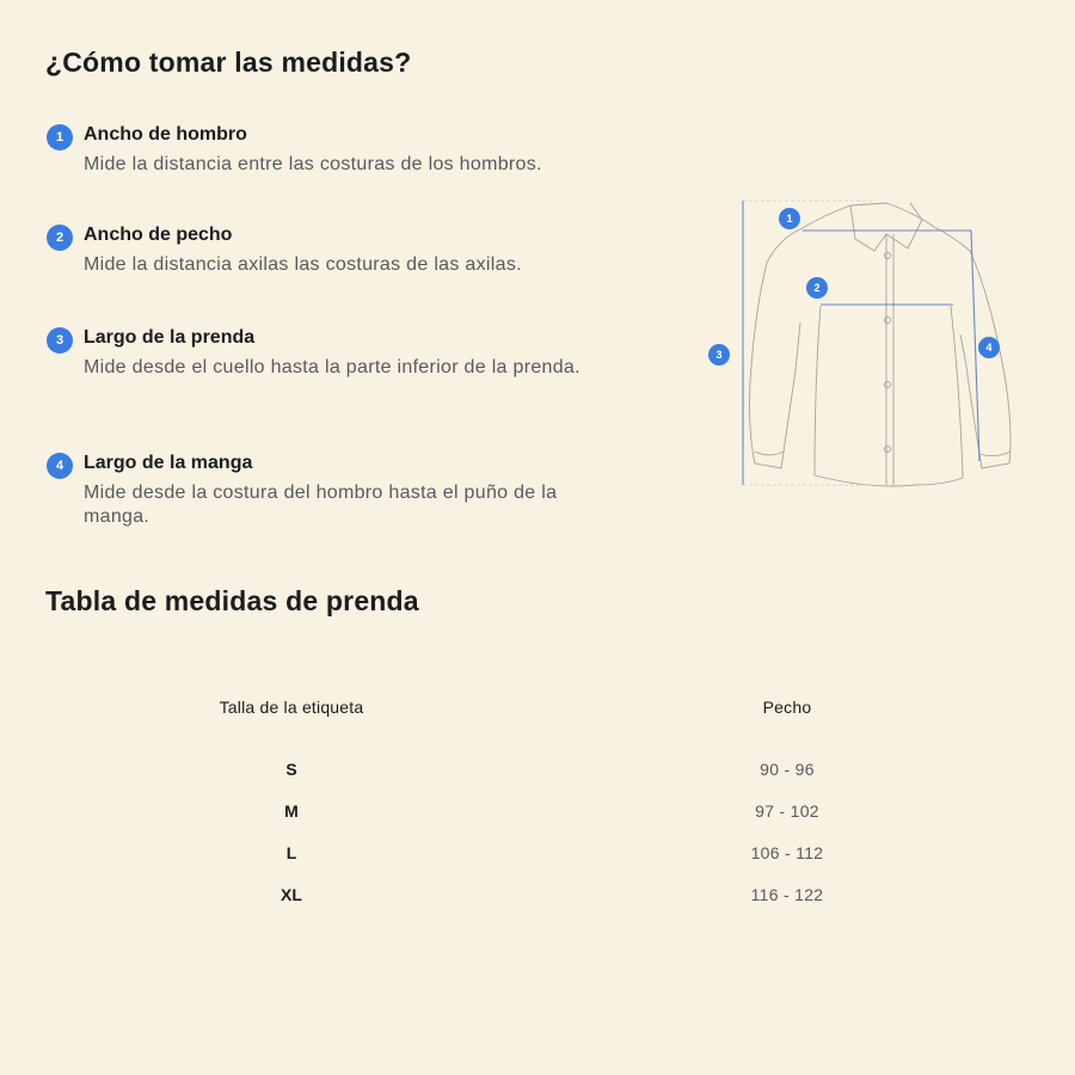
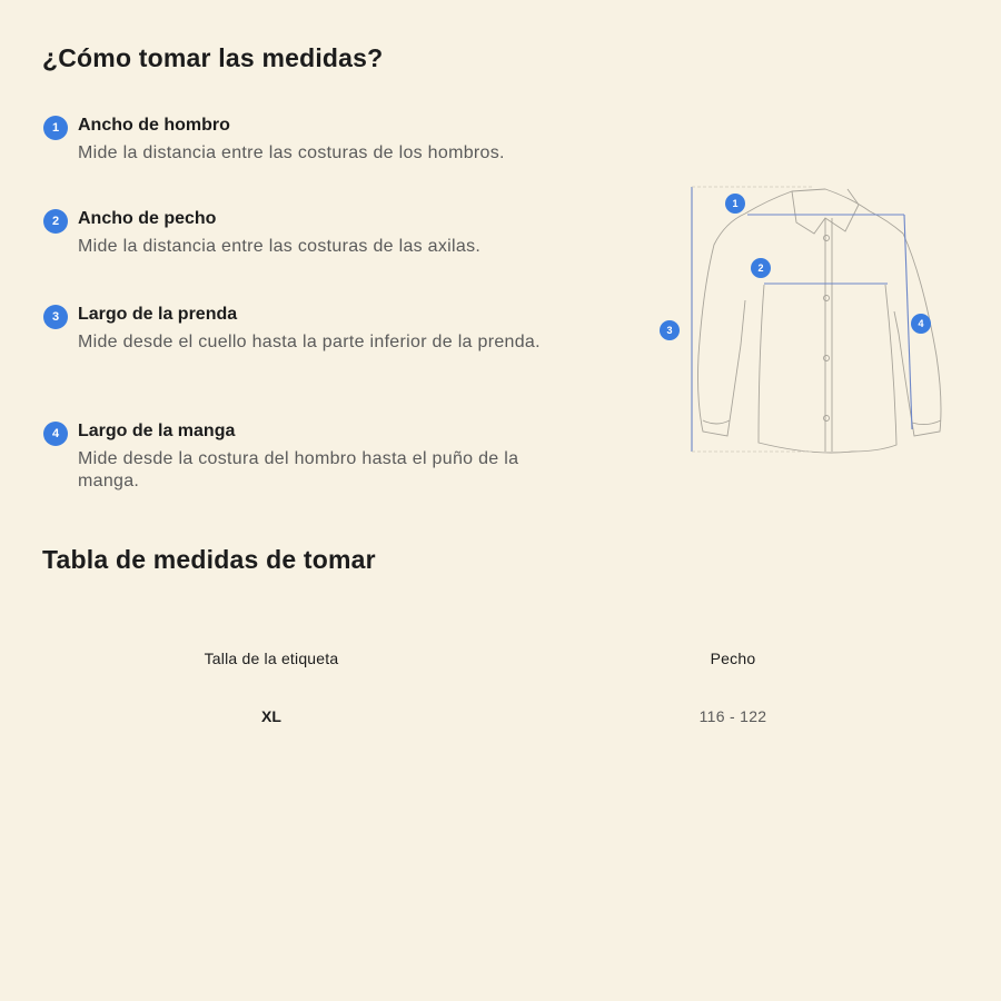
  ¿Cómo tomar las medidas?
  1
  Ancho de hombro
  Mide la distancia entre las costuras de los hombros.
  2
  Ancho de pecho
- Mide la distancia axilas las costuras de las axilas.
+ Mide la distancia entre las costuras de las axilas.
  3
  Largo de la prenda
  Mide desde el cuello hasta la parte inferior de la prenda.
  4
  Largo de la manga
  Mide desde la costura del hombro hasta el puño de la manga.
  1
  2
  3
  4
- Tabla de medidas de prenda
+ Tabla de medidas de tomar
  Talla de la etiqueta	Pecho
- S	90 - 96
- M	97 - 102
- L	106 - 112
  XL	116 - 122
